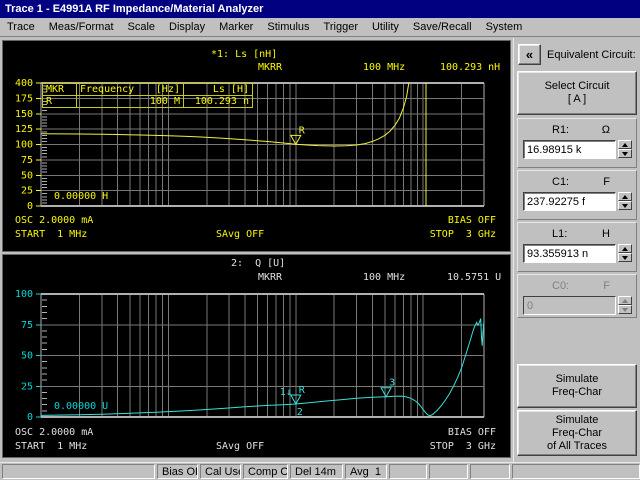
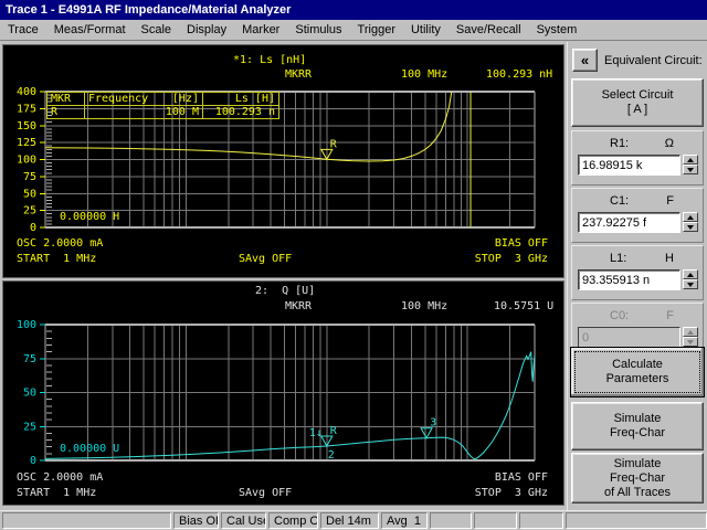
  Trace 1 - E4991A RF Impedance/Material Analyzer
  Trace
  Meas/Format
  Scale
  Display
  Marker
  Stimulus
  Trigger
  Utility
  Save/Recall
  System
  0
  25
  50
  75
  100
  125
  150
  175
  400
  R
  *1: Ls [nH]
  MKRR
  100 MHz
  100.293 nH
  MKR
  Frequency
  [Hz]
  Ls [H]
  R
  100 M
  100.293 n
  0.00000 H
  OSC 2.0000 mA
  BIAS OFF
  START 1 MHz
  SAvg OFF
  STOP 3 GHz
  0
  25
  50
  75
  100
  R
  1↓
  2
  3
  2: Q [U]
  MKRR
  100 MHz
  10.5751 U
  0.00000 U
  OSC 2.0000 mA
  BIAS OFF
  START 1 MHz
  SAvg OFF
  STOP 3 GHz
  «
  Equivalent Circuit:
  Select Circuit
  [ A ]
  R1:
  Ω
  16.98915 k
  C1:
  F
  237.92275 f
  L1:
  H
  93.355913 n
  C0:
  F
  0
+ Calculate
+ Parameters
  Simulate
  Freq-Char
  Simulate
  Freq-Char
  of All Traces
  Bias O
  Cal Us
  Comp O
  Del 14m
  Avg 1
